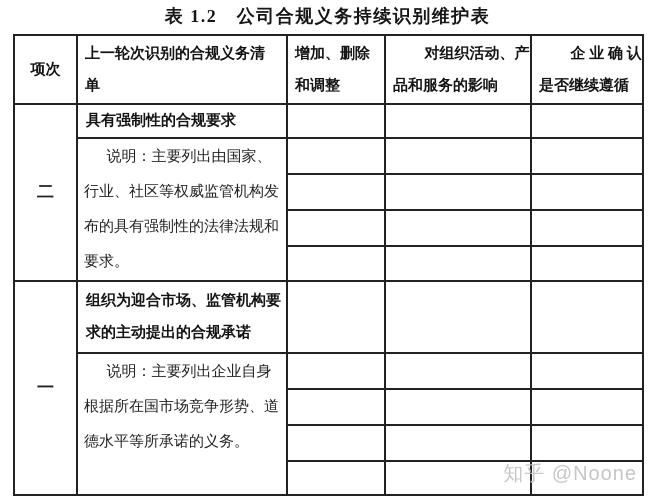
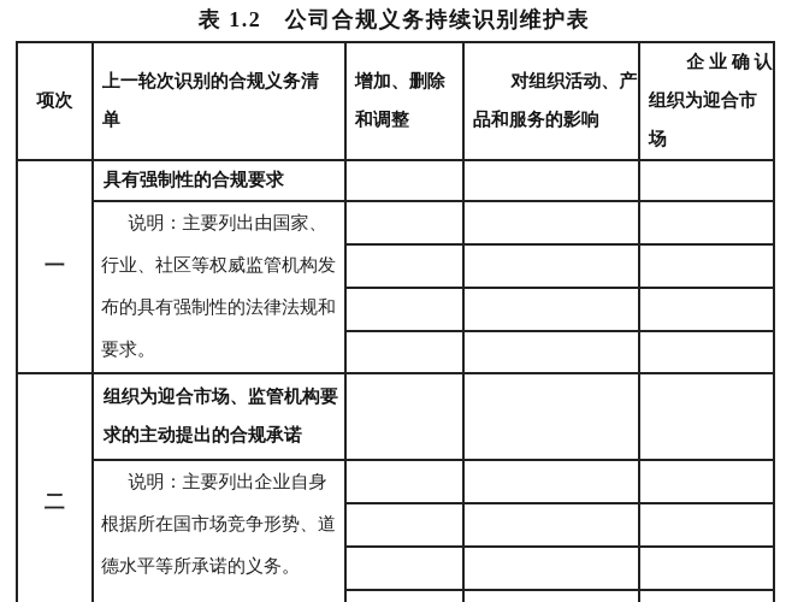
  表 1.2 公司合规义务持续识别维护表
- 项次	上一轮次识别的合规义务清 单	增加、删除 和调整	对组织活动、产 品和服务的影响	企 业 确 认 是否继续遵循
+ 项次	上一轮次识别的合规义务清 单	增加、删除 和调整	对组织活动、产 品和服务的影响	企 业 确 认 组织为迎合市场
- 二	具有强制性的合规要求
+ 一	具有强制性的合规要求
  说明：主要列出由国家、 行业、社区等权威监管机构发 布的具有强制性的法律法规和 要求。
- 一	组织为迎合市场、监管机构要 求的主动提出的合规承诺
+ 二	组织为迎合市场、监管机构要 求的主动提出的合规承诺
  说明：主要列出企业自身 根据所在国市场竞争形势、道 德水平等所承诺的义务。
- 知乎 @Noone
